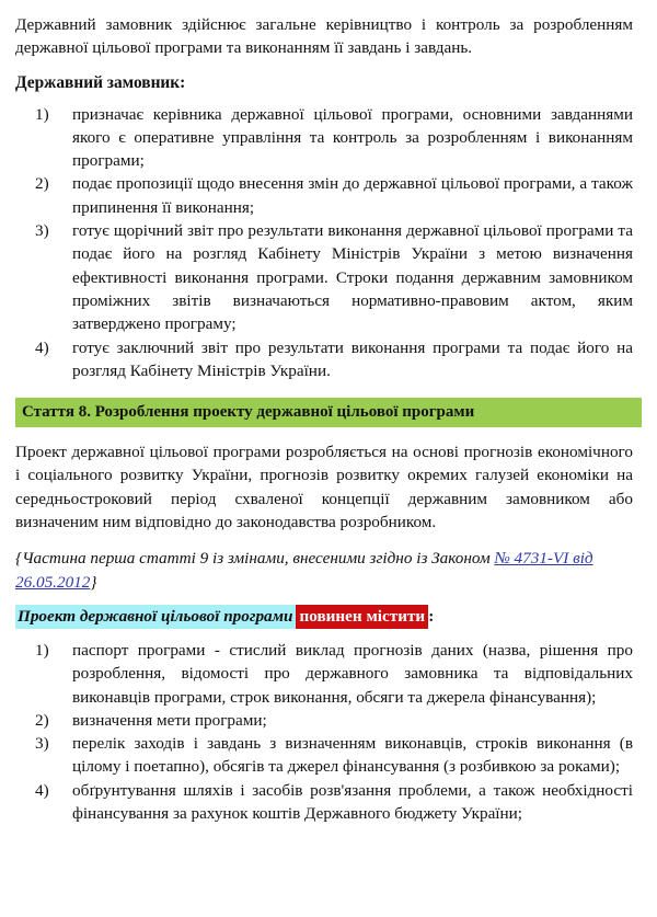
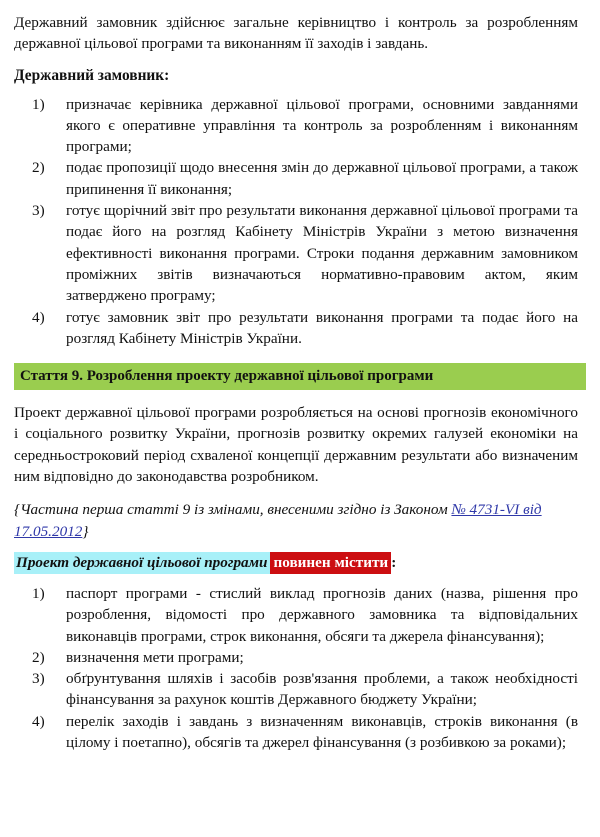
- Державний замовник здійснює загальне керівництво і контроль за розробленням державної цільової програми та виконанням її завдань і завдань.
+ Державний замовник здійснює загальне керівництво і контроль за розробленням державної цільової програми та виконанням її заходів і завдань.
  Державний замовник:
  1)
  призначає керівника державної цільової програми, основними завданнями якого є оперативне управління та контроль за розробленням і виконанням програми;
  2)
  подає пропозиції щодо внесення змін до державної цільової програми, а також припинення її виконання;
  3)
  готує щорічний звіт про результати виконання державної цільової програми та подає його на розгляд Кабінету Міністрів України з метою визначення ефективності виконання програми. Строки подання державним замовником проміжних звітів визначаються нормативно-правовим актом, яким затверджено програму;
  4)
- готує заключний звіт про результати виконання програми та подає його на розгляд Кабінету Міністрів України.
+ готує замовник звіт про результати виконання програми та подає його на розгляд Кабінету Міністрів України.
- Стаття 8. Розроблення проекту державної цільової програми
+ Стаття 9. Розроблення проекту державної цільової програми
- Проект державної цільової програми розробляється на основі прогнозів економічного і соціального розвитку України, прогнозів розвитку окремих галузей економіки на середньостроковий період схваленої концепції державним замовником або визначеним ним відповідно до законодавства розробником.
+ Проект державної цільової програми розробляється на основі прогнозів економічного і соціального розвитку України, прогнозів розвитку окремих галузей економіки на середньостроковий період схваленої концепції державним результати або визначеним ним відповідно до законодавства розробником.
- {Частина перша статті 9 із змінами, внесеними згідно із Законом № 4731-VI від 26.05.2012}
+ {Частина перша статті 9 із змінами, внесеними згідно із Законом № 4731-VI від 17.05.2012}
  Проект державної цільової програми повинен містити :
  1)
  паспорт програми - стислий виклад прогнозів даних (назва, рішення про розроблення, відомості про державного замовника та відповідальних виконавців програми, строк виконання, обсяги та джерела фінансування);
  2)
  визначення мети програми;
  3)
- перелік заходів і завдань з визначенням виконавців, строків виконання (в цілому і поетапно), обсягів та джерел фінансування (з розбивкою за роками);
+ обґрунтування шляхів і засобів розв'язання проблеми, а також необхідності фінансування за рахунок коштів Державного бюджету України;
  4)
- обґрунтування шляхів і засобів розв'язання проблеми, а також необхідності фінансування за рахунок коштів Державного бюджету України;
+ перелік заходів і завдань з визначенням виконавців, строків виконання (в цілому і поетапно), обсягів та джерел фінансування (з розбивкою за роками);
